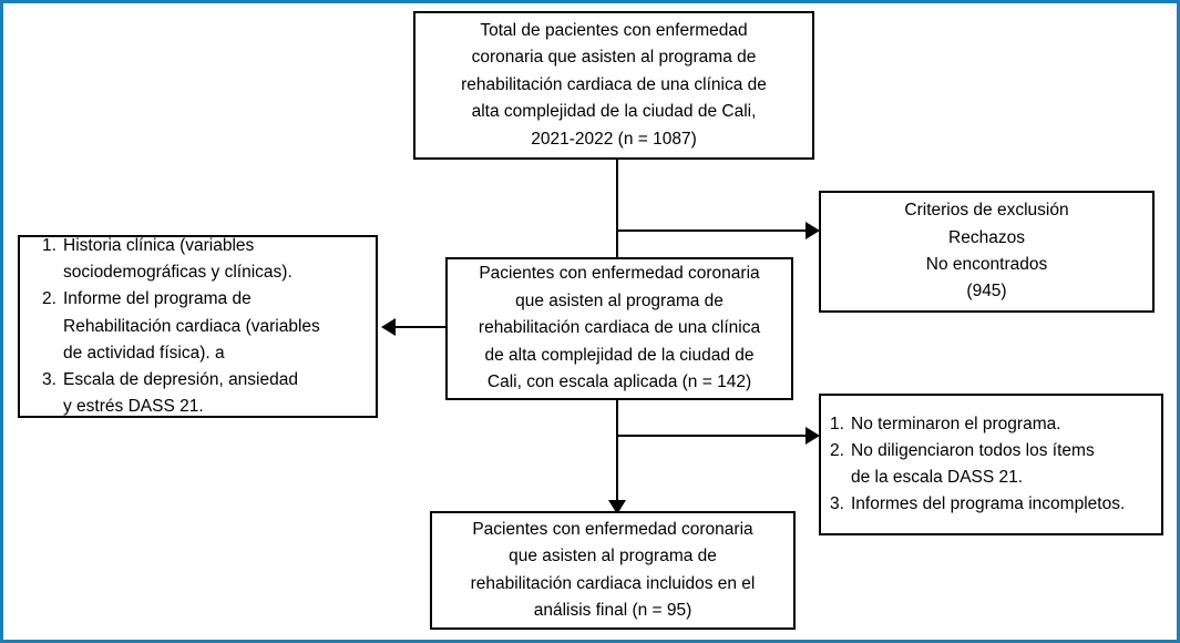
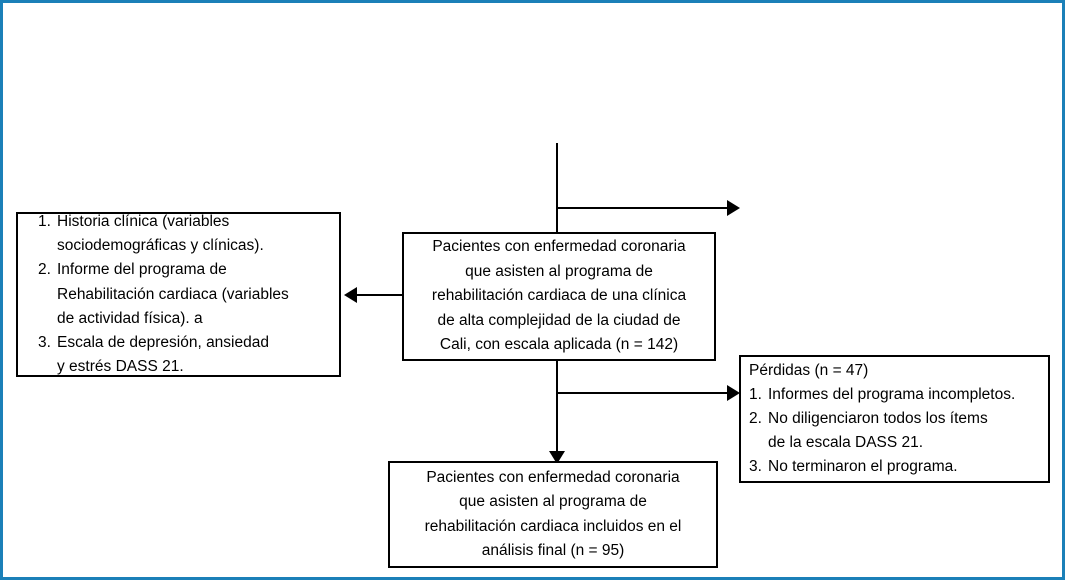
- Total de pacientes con enfermedad
- coronaria que asisten al programa de
- rehabilitación cardiaca de una clínica de
- alta complejidad de la ciudad de Cali,
- 2021-2022 (n = 1087)
- Criterios de exclusión
- Rechazos
- No encontrados
- (945)
  1.
  Historia clínica (variables
  sociodemográficas y clínicas).
  2.
  Informe del programa de
  Rehabilitación cardiaca (variables
  de actividad física). a
  3.
  Escala de depresión, ansiedad
  y estrés DASS 21.
  Pacientes con enfermedad coronaria
  que asisten al programa de
  rehabilitación cardiaca de una clínica
  de alta complejidad de la ciudad de
  Cali, con escala aplicada (n = 142)
+ Pérdidas (n = 47)
  1.
- No terminaron el programa.
+ Informes del programa incompletos.
  2.
  No diligenciaron todos los ítems
  de la escala DASS 21.
  3.
- Informes del programa incompletos.
+ No terminaron el programa.
  Pacientes con enfermedad coronaria
  que asisten al programa de
  rehabilitación cardiaca incluidos en el
  análisis final (n = 95)
